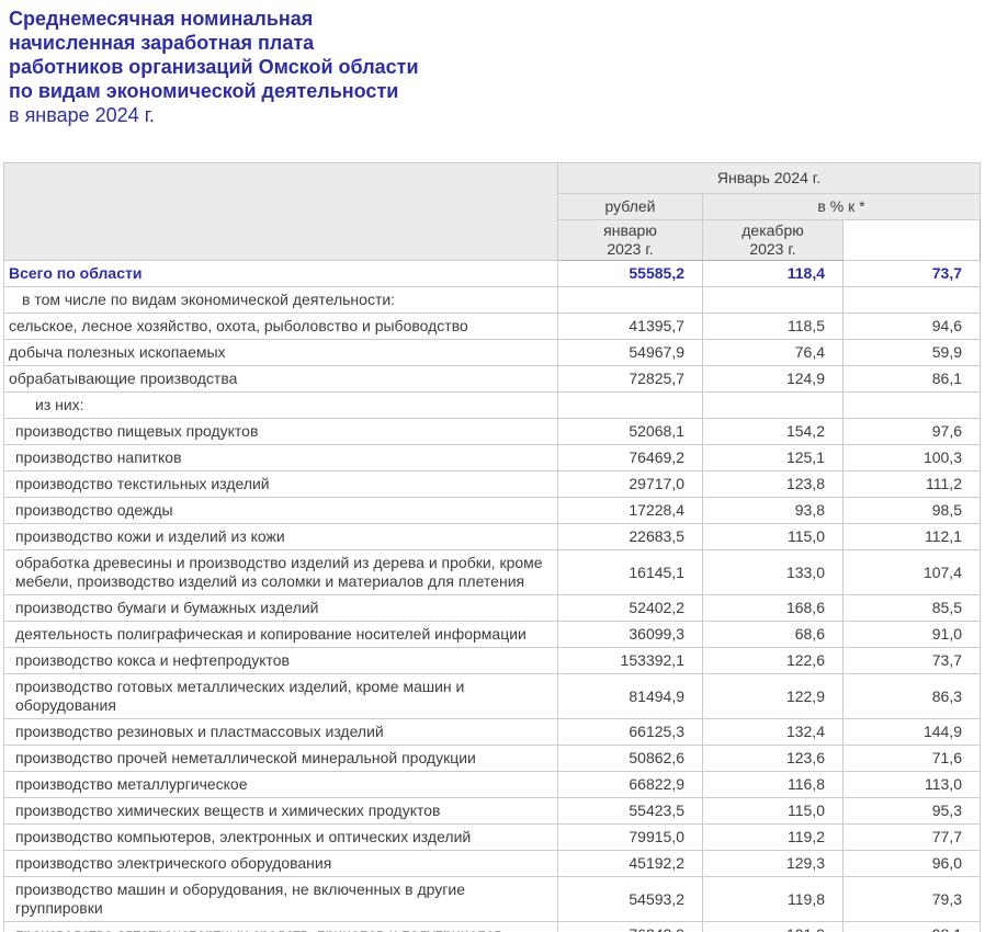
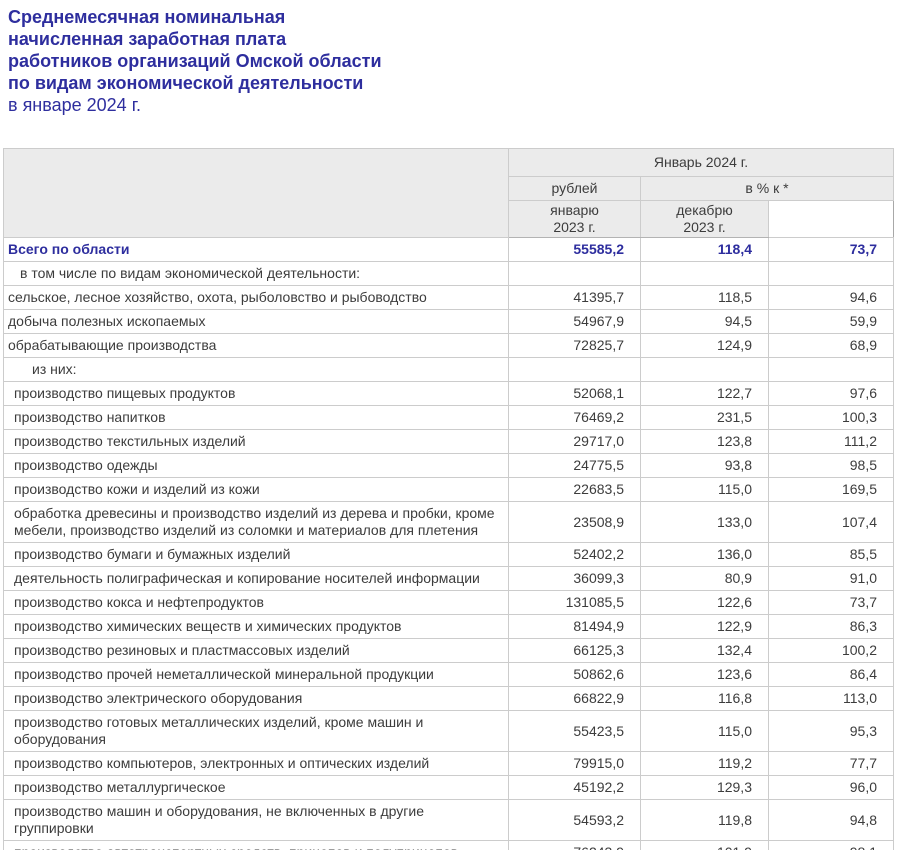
  Среднемесячная номинальная
  начисленная заработная плата
  работников организаций Омской области
  по видам экономической деятельности
  в январе 2024 г.
  	Январь 2024 г.
  рублей	в % к *
  январю2023 г.	декабрю2023 г.
  Всего по области	55585,2	118,4	73,7
  в том числе по видам экономической деятельности:
  сельское, лесное хозяйство, охота, рыболовство и рыбоводство	41395,7	118,5	94,6
- добыча полезных ископаемых	54967,9	76,4	59,9
+ добыча полезных ископаемых	54967,9	94,5	59,9
- обрабатывающие производства	72825,7	124,9	86,1
+ обрабатывающие производства	72825,7	124,9	68,9
  из них:
- производство пищевых продуктов	52068,1	154,2	97,6
+ производство пищевых продуктов	52068,1	122,7	97,6
- производство напитков	76469,2	125,1	100,3
+ производство напитков	76469,2	231,5	100,3
  производство текстильных изделий	29717,0	123,8	111,2
- производство одежды	17228,4	93,8	98,5
+ производство одежды	24775,5	93,8	98,5
- производство кожи и изделий из кожи	22683,5	115,0	112,1
+ производство кожи и изделий из кожи	22683,5	115,0	169,5
- обработка древесины и производство изделий из дерева и пробки, кроме мебели, производство изделий из соломки и материалов для плетения	16145,1	133,0	107,4
+ обработка древесины и производство изделий из дерева и пробки, кроме мебели, производство изделий из соломки и материалов для плетения	23508,9	133,0	107,4
- производство бумаги и бумажных изделий	52402,2	168,6	85,5
+ производство бумаги и бумажных изделий	52402,2	136,0	85,5
- деятельность полиграфическая и копирование носителей информации	36099,3	68,6	91,0
+ деятельность полиграфическая и копирование носителей информации	36099,3	80,9	91,0
- производство кокса и нефтепродуктов	153392,1	122,6	73,7
+ производство кокса и нефтепродуктов	131085,5	122,6	73,7
- производство готовых металлических изделий, кроме машин и оборудования	81494,9	122,9	86,3
+ производство химических веществ и химических продуктов	81494,9	122,9	86,3
- производство резиновых и пластмассовых изделий	66125,3	132,4	144,9
+ производство резиновых и пластмассовых изделий	66125,3	132,4	100,2
- производство прочей неметаллической минеральной продукции	50862,6	123,6	71,6
+ производство прочей неметаллической минеральной продукции	50862,6	123,6	86,4
- производство металлургическое	66822,9	116,8	113,0
+ производство электрического оборудования	66822,9	116,8	113,0
- производство химических веществ и химических продуктов	55423,5	115,0	95,3
+ производство готовых металлических изделий, кроме машин и оборудования	55423,5	115,0	95,3
  производство компьютеров, электронных и оптических изделий	79915,0	119,2	77,7
- производство электрического оборудования	45192,2	129,3	96,0
+ производство металлургическое	45192,2	129,3	96,0
- производство машин и оборудования, не включенных в другие группировки	54593,2	119,8	79,3
+ производство машин и оборудования, не включенных в другие группировки	54593,2	119,8	94,8
